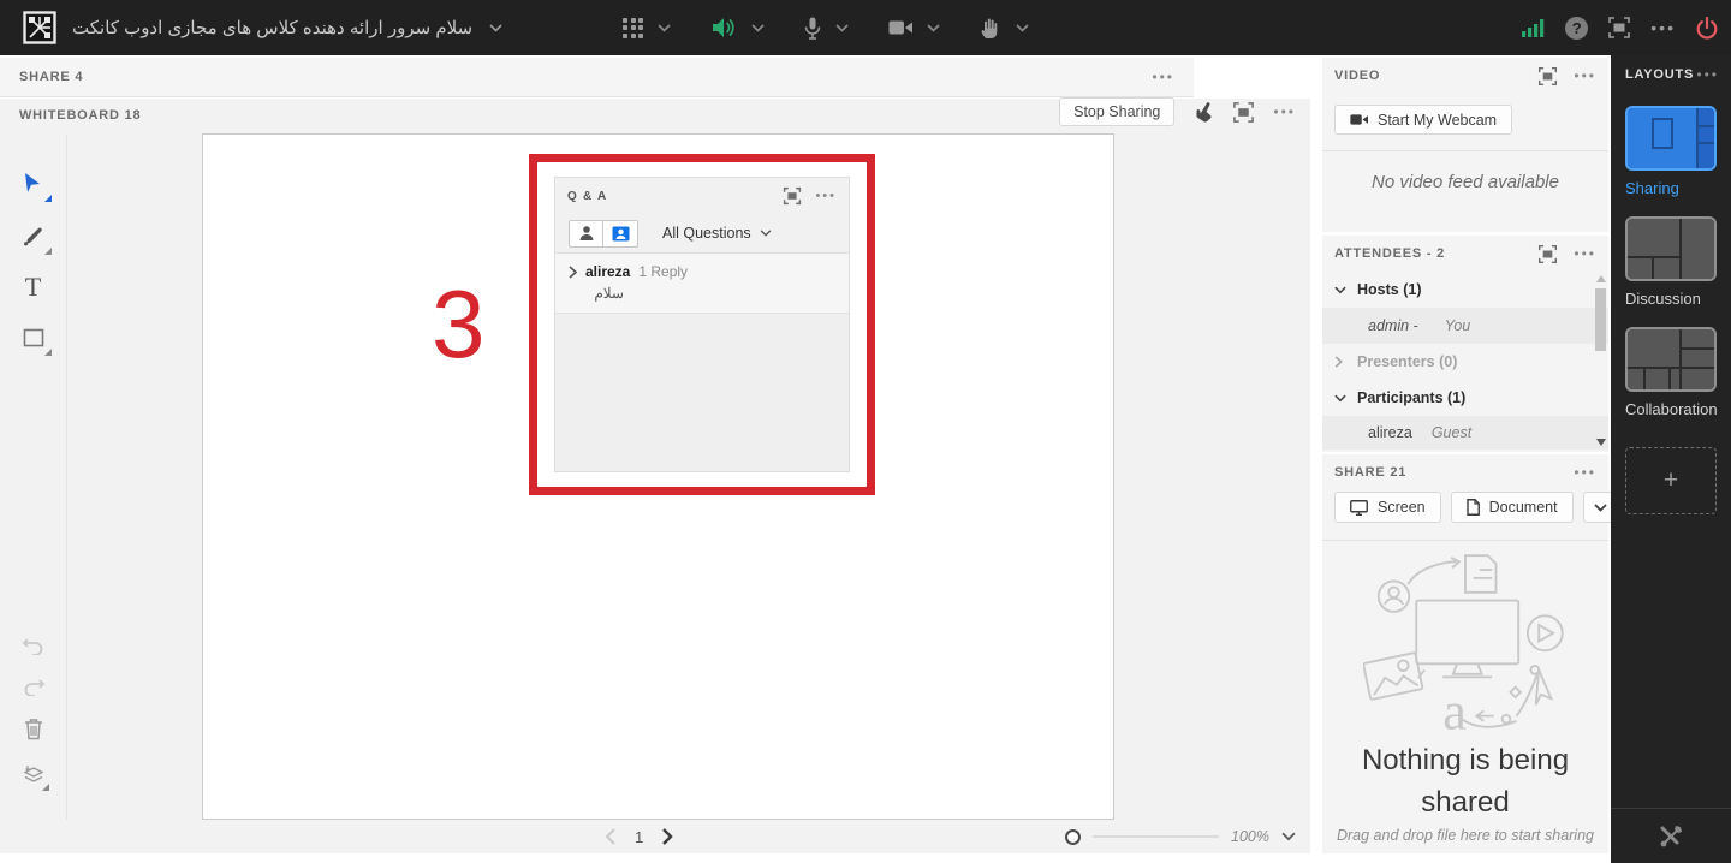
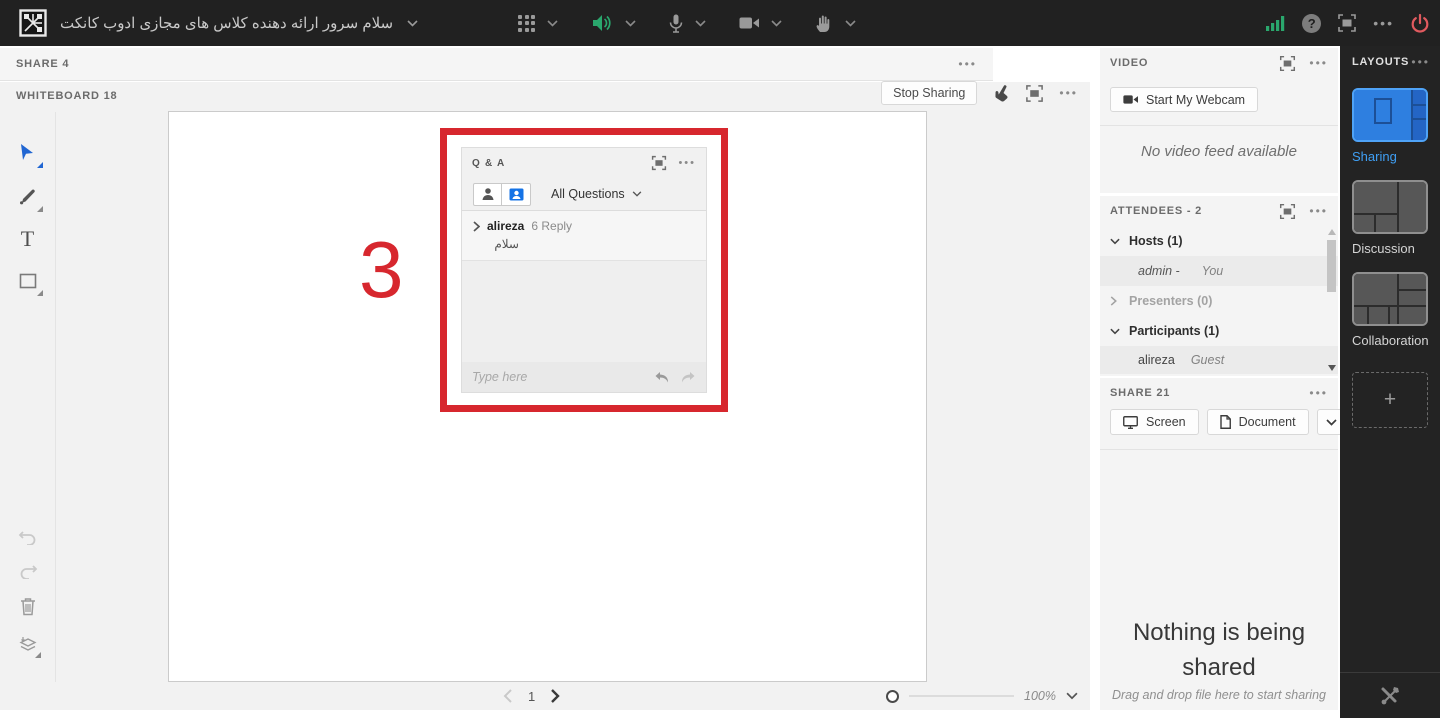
  سلام سرور ارائه دهنده کلاس های مجازی ادوب کانکت
  ?
  •••
  SHARE 4
  •••
  WHITEBOARD 18
  Stop Sharing
  •••
  T
  3
  Q & A
  •••
  All Questions
  alireza
- 1 Reply
+ 6 Reply
  سلام
+ Type here
  1
  100%
  VIDEO
  •••
  Start My Webcam
  No video feed available
  ATTENDEES - 2
  •••
  Hosts (1)
  admin -
  You
  Presenters (0)
  Participants (1)
  alireza
  Guest
  SHARE 21
  •••
  Screen
  Document
- a
  Nothing is being shared
  Drag and drop file here to start sharing
  LAYOUTS
  •••
  Sharing
  Discussion
  Collaboration
  +
